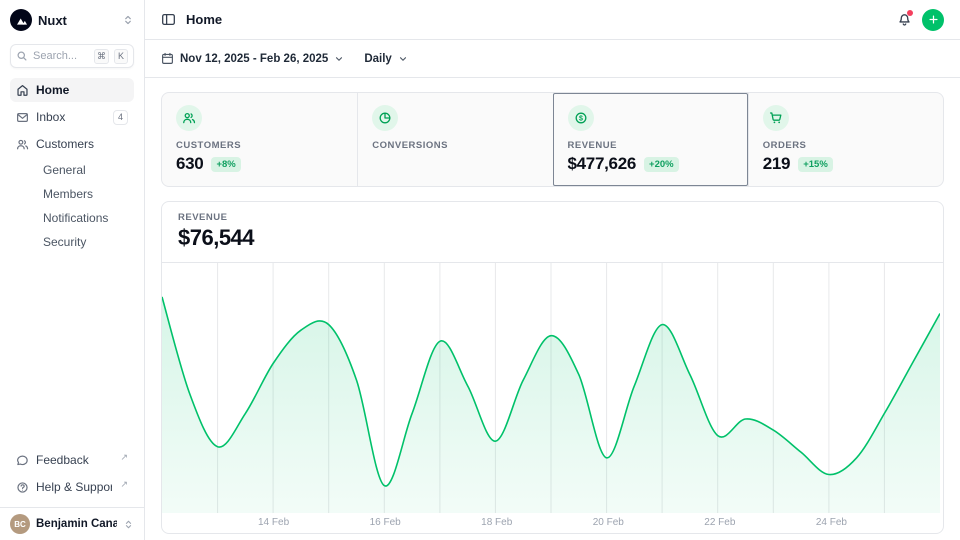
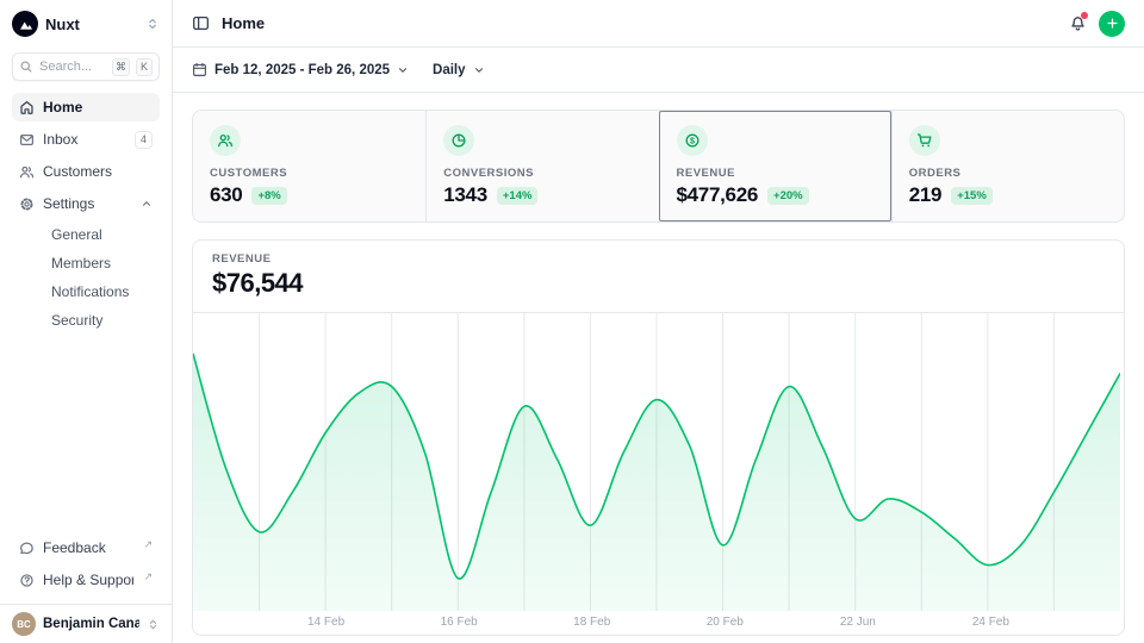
  Nuxt
  Search...
  ⌘
  K
  Home
  Inbox
  4
  Customers
+ Settings
  General
  Members
  Notifications
  Security
  Feedback
  ↗
  Help & Suppor
  ↗
  BC
  Benjamin Cana
  Home
- Nov 12, 2025 - Feb 26, 2025
+ Feb 12, 2025 - Feb 26, 2025
  Daily
  CUSTOMERS
  630
  +8%
  CONVERSIONS
+ 1343
+ +14%
  REVENUE
  $477,626
  +20%
  ORDERS
  219
  +15%
  REVENUE
  $76,544
  14 Feb
  16 Feb
  18 Feb
  20 Feb
- 22 Feb
+ 22 Jun
  24 Feb
